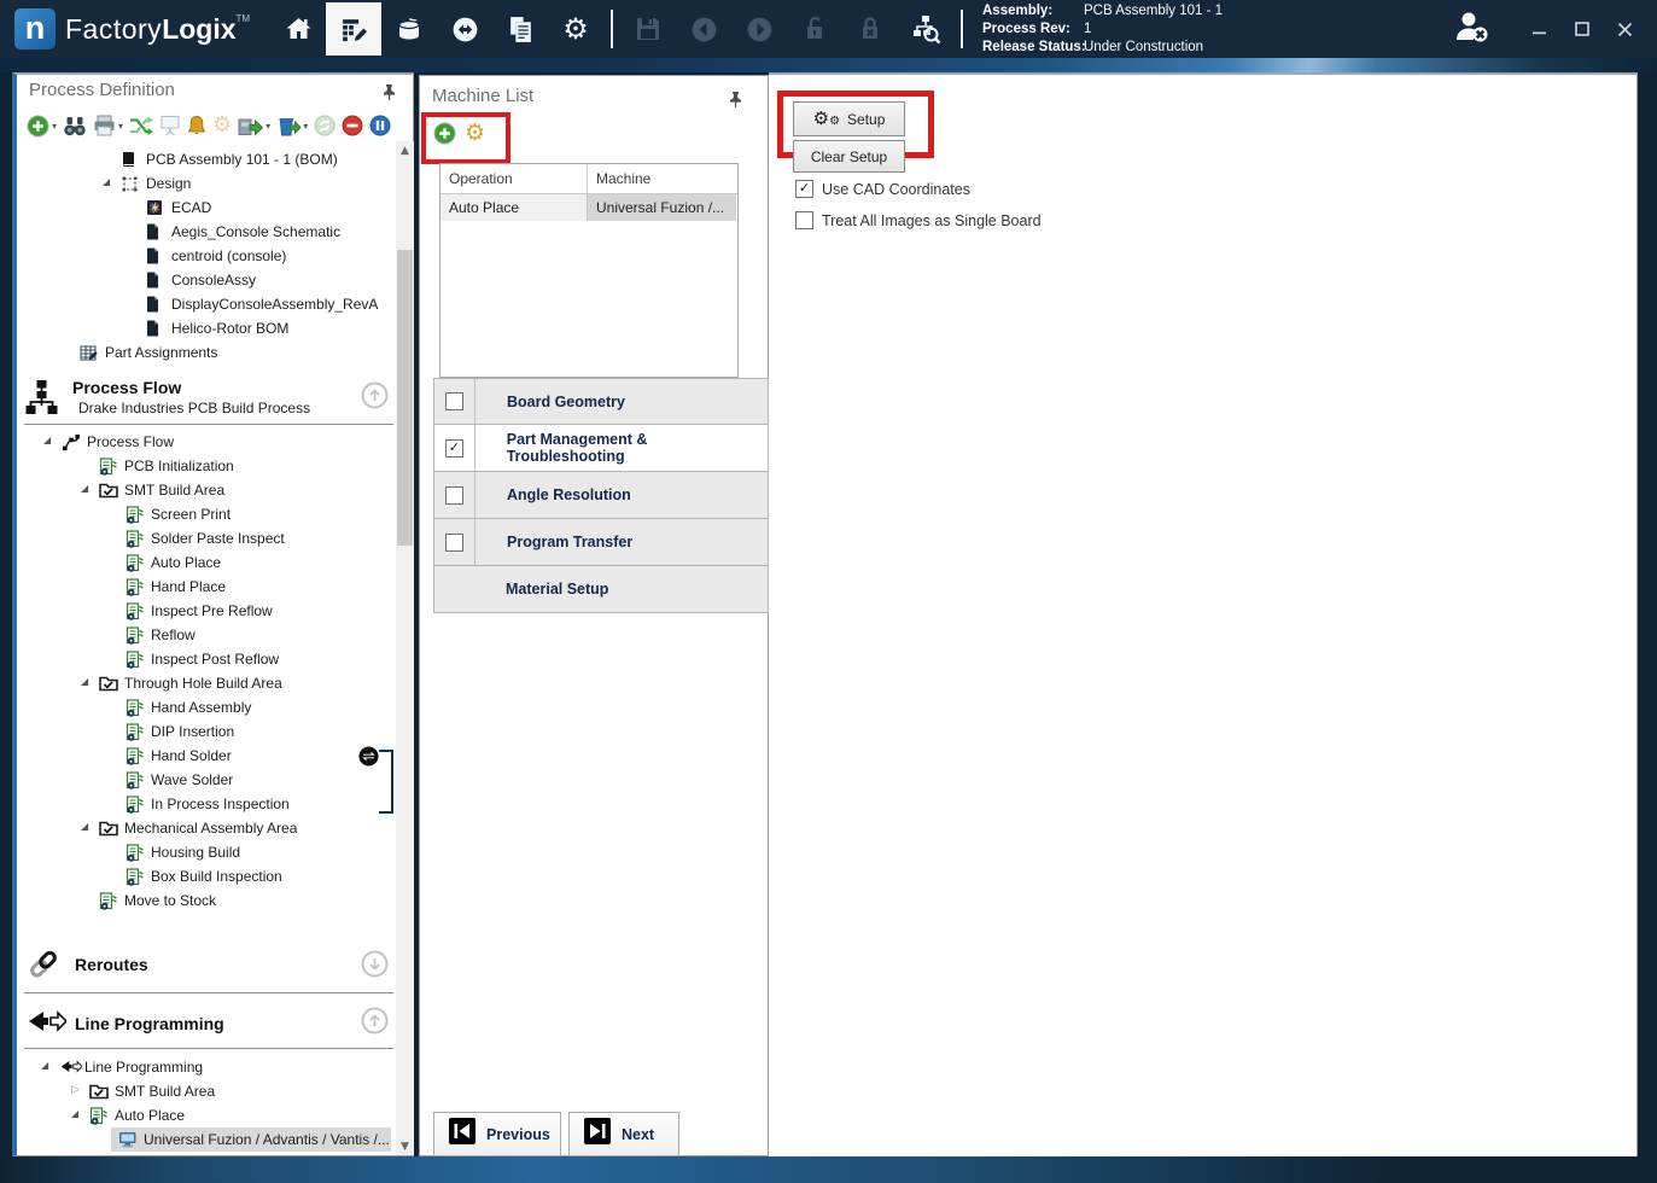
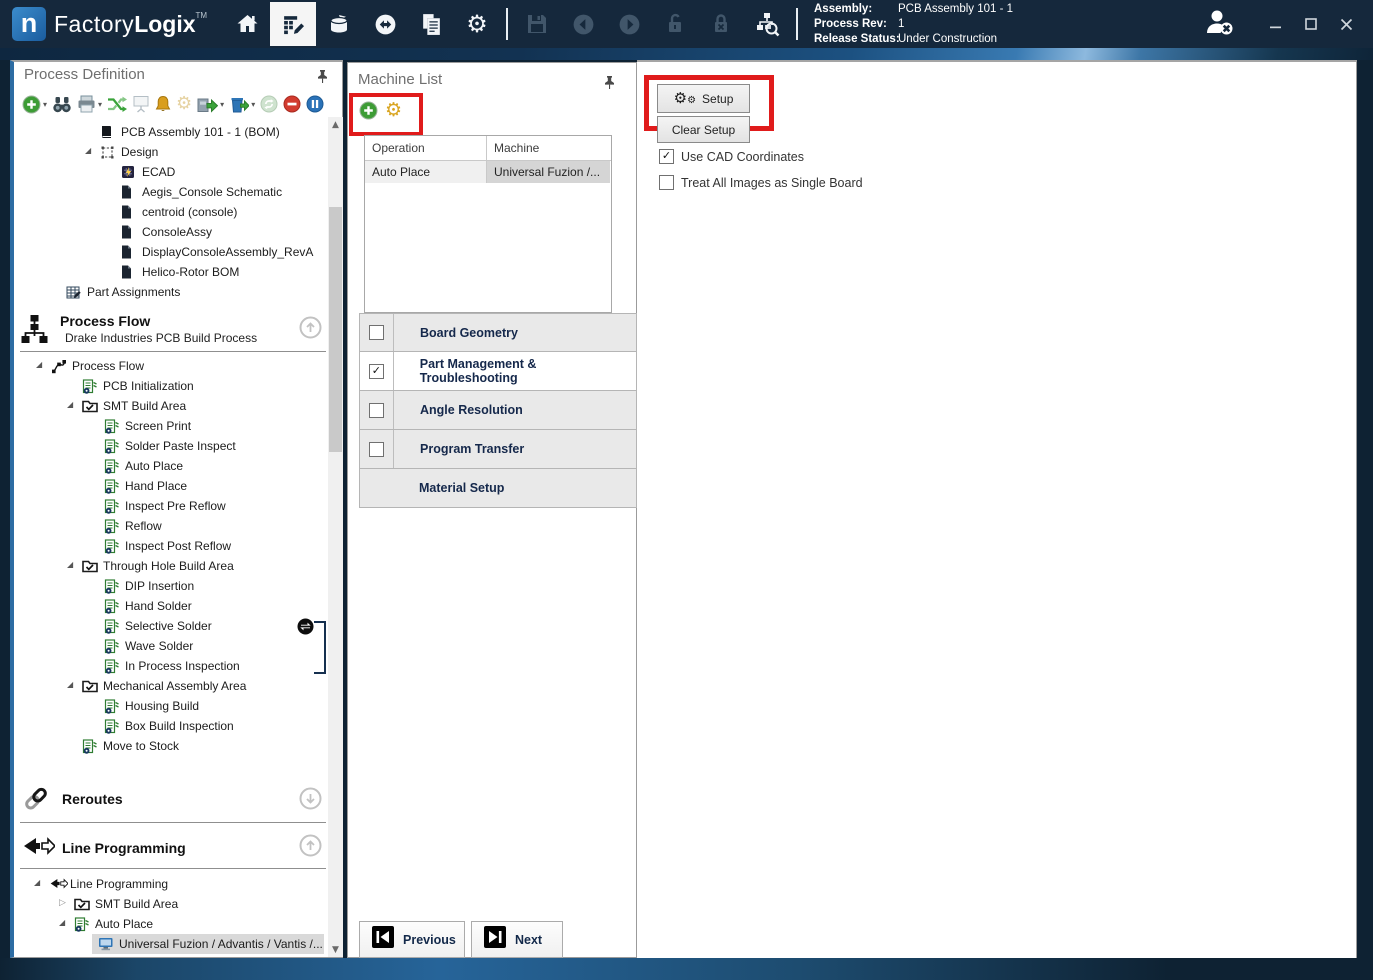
  n
  FactoryLogixTM
  ⚙
  Assembly:
  PCB Assembly 101 - 1
  Process Rev:
  1
  Release Status:
  Under Construction
  Process Definition
  ▾
  ▾
  ⚙
  ▾
  ▾
  PCB Assembly 101 - 1 (BOM)
  ◢
  Design
  ECAD
  Aegis_Console Schematic
  centroid (console)
  ConsoleAssy
  DisplayConsoleAssembly_RevA
  Helico-Rotor BOM
  Part Assignments
  Process Flow
  Drake Industries PCB Build Process
  ◢
  Process Flow
  PCB Initialization
  ◢
  SMT Build Area
  Screen Print
  Solder Paste Inspect
  Auto Place
  Hand Place
  Inspect Pre Reflow
  Reflow
  Inspect Post Reflow
  ◢
  Through Hole Build Area
- Hand Assembly
  DIP Insertion
  Hand Solder
+ Selective Solder
  Wave Solder
  In Process Inspection
  ◢
  Mechanical Assembly Area
  Housing Build
  Box Build Inspection
  Move to Stock
  Reroutes
  Line Programming
  ◢
  Line Programming
  ▷
  SMT Build Area
  ◢
  Auto Place
  Universal Fuzion / Advantis / Vantis /...
  ▲
  ▼
  Machine List
  ⚙
  Operation
  Machine
  Auto Place
  Universal Fuzion /...
  Board Geometry
  ✓
  Part Management & Troubleshooting
  Angle Resolution
  Program Transfer
  Material Setup
  Previous
  Next
  ⚙⚙
  Setup
  Clear Setup
  ✓
  Use CAD Coordinates
  Treat All Images as Single Board
